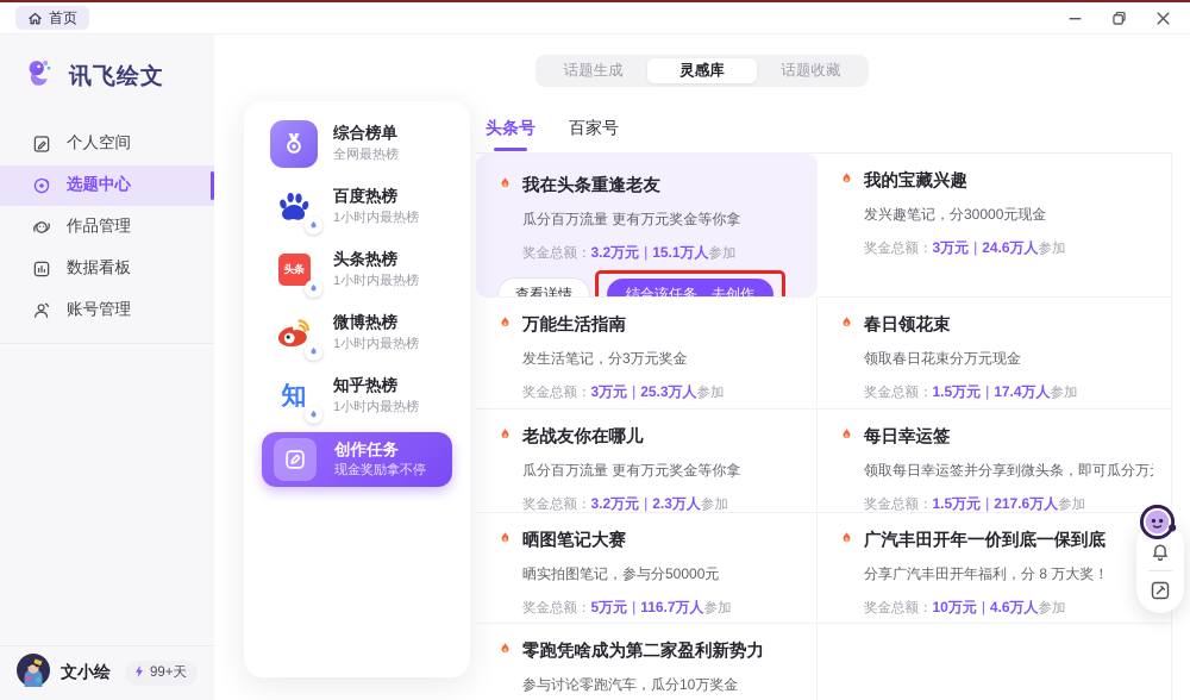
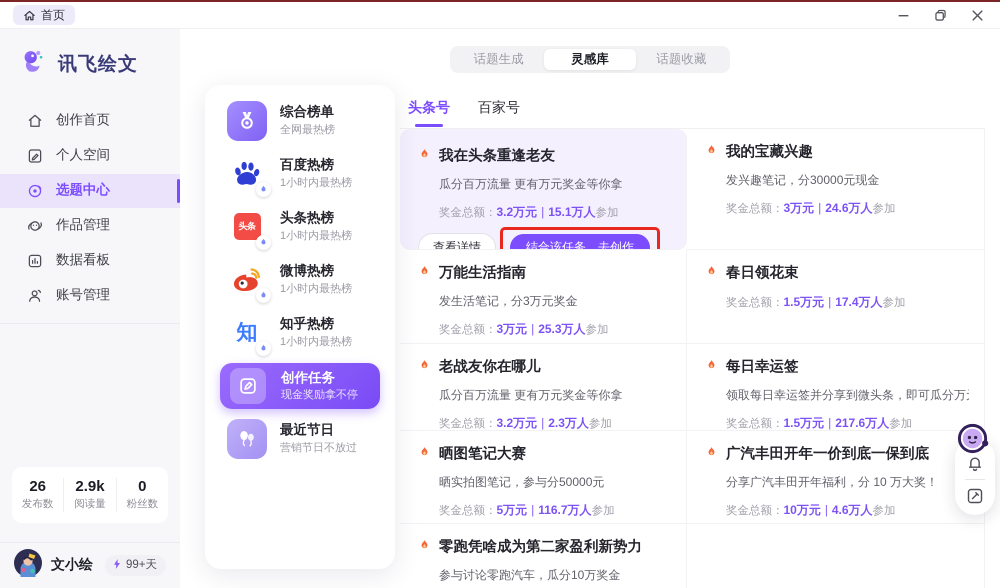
  首页
  讯飞绘文
+ 创作首页
  个人空间
  选题中心
  作品管理
  数据看板
  账号管理
+ 26
+ 发布数
+ 2.9k
+ 阅读量
+ 0
+ 粉丝数
  文小绘
  99+天
  综合榜单
  全网最热榜
  百度热榜
  1小时内最热榜
  头条
  头条热榜
  1小时内最热榜
  微博热榜
  1小时内最热榜
  知
  知乎热榜
  1小时内最热榜
  创作任务
  现金奖励拿不停
+ 最近节日
+ 营销节日不放过
  话题生成
  灵感库
  话题收藏
  头条号
  百家号
  我在头条重逢老友
  瓜分百万流量 更有万元奖金等你拿
  奖金总额：3.2万元 | 15.1万人参加
  查看详情
  结合该任务，去创作
  我的宝藏兴趣
  发兴趣笔记，分30000元现金
  奖金总额：3万元 | 24.6万人参加
  万能生活指南
  发生活笔记，分3万元奖金
  奖金总额：3万元 | 25.3万人参加
  春日领花束
- 领取春日花束分万元现金
  奖金总额：1.5万元 | 17.4万人参加
  老战友你在哪儿
  瓜分百万流量 更有万元奖金等你拿
  奖金总额：3.2万元 | 2.3万人参加
  每日幸运签
  领取每日幸运签并分享到微头条，即可瓜分万
  奖金总额：1.5万元 | 217.6万人参加
  晒图笔记大赛
  晒实拍图笔记，参与分50000元
  奖金总额：5万元 | 116.7万人参加
  广汽丰田开年一价到底一保到底
- 分享广汽丰田开年福利，分 8 万大奖！
+ 分享广汽丰田开年福利，分 10 万大奖！
  奖金总额：10万元 | 4.6万人参加
  零跑凭啥成为第二家盈利新势力
  参与讨论零跑汽车，瓜分10万奖金
